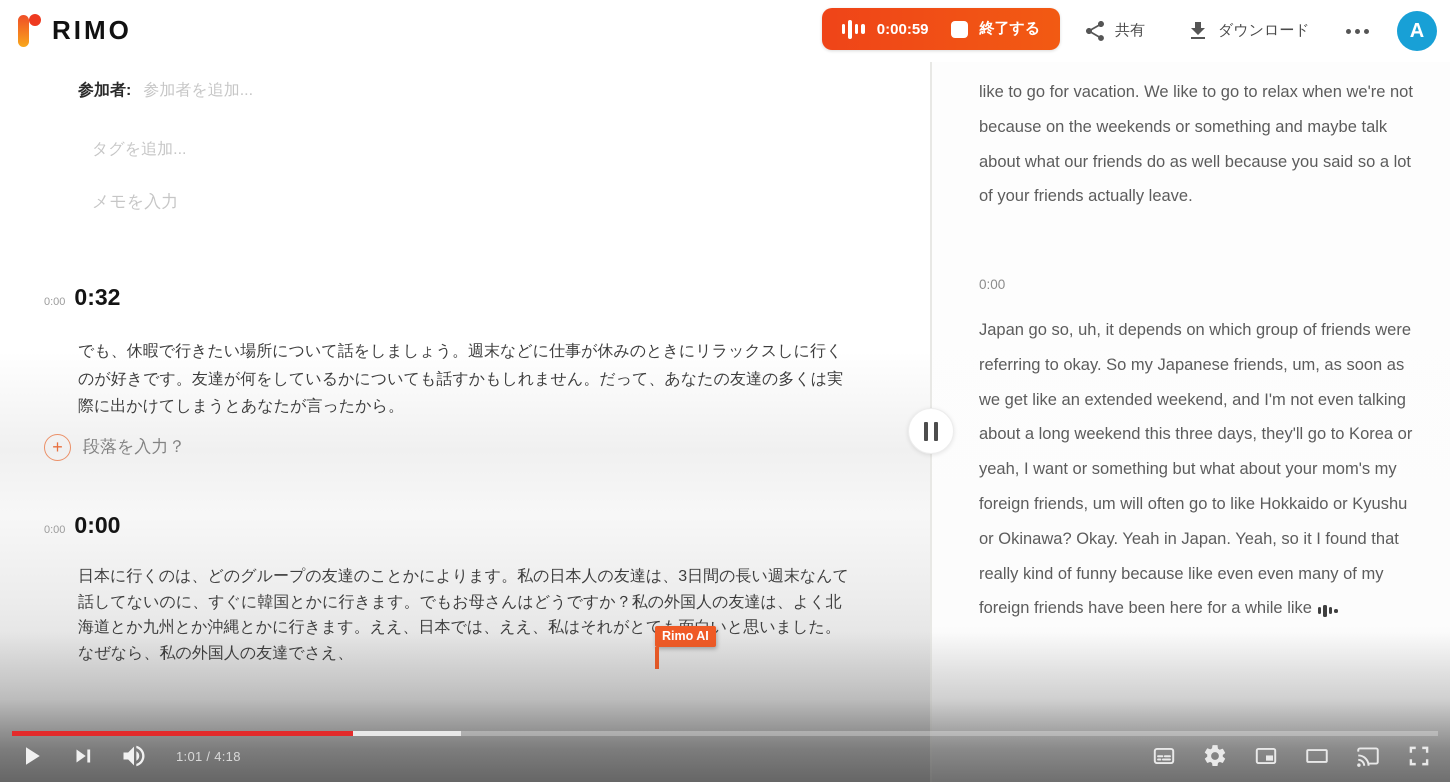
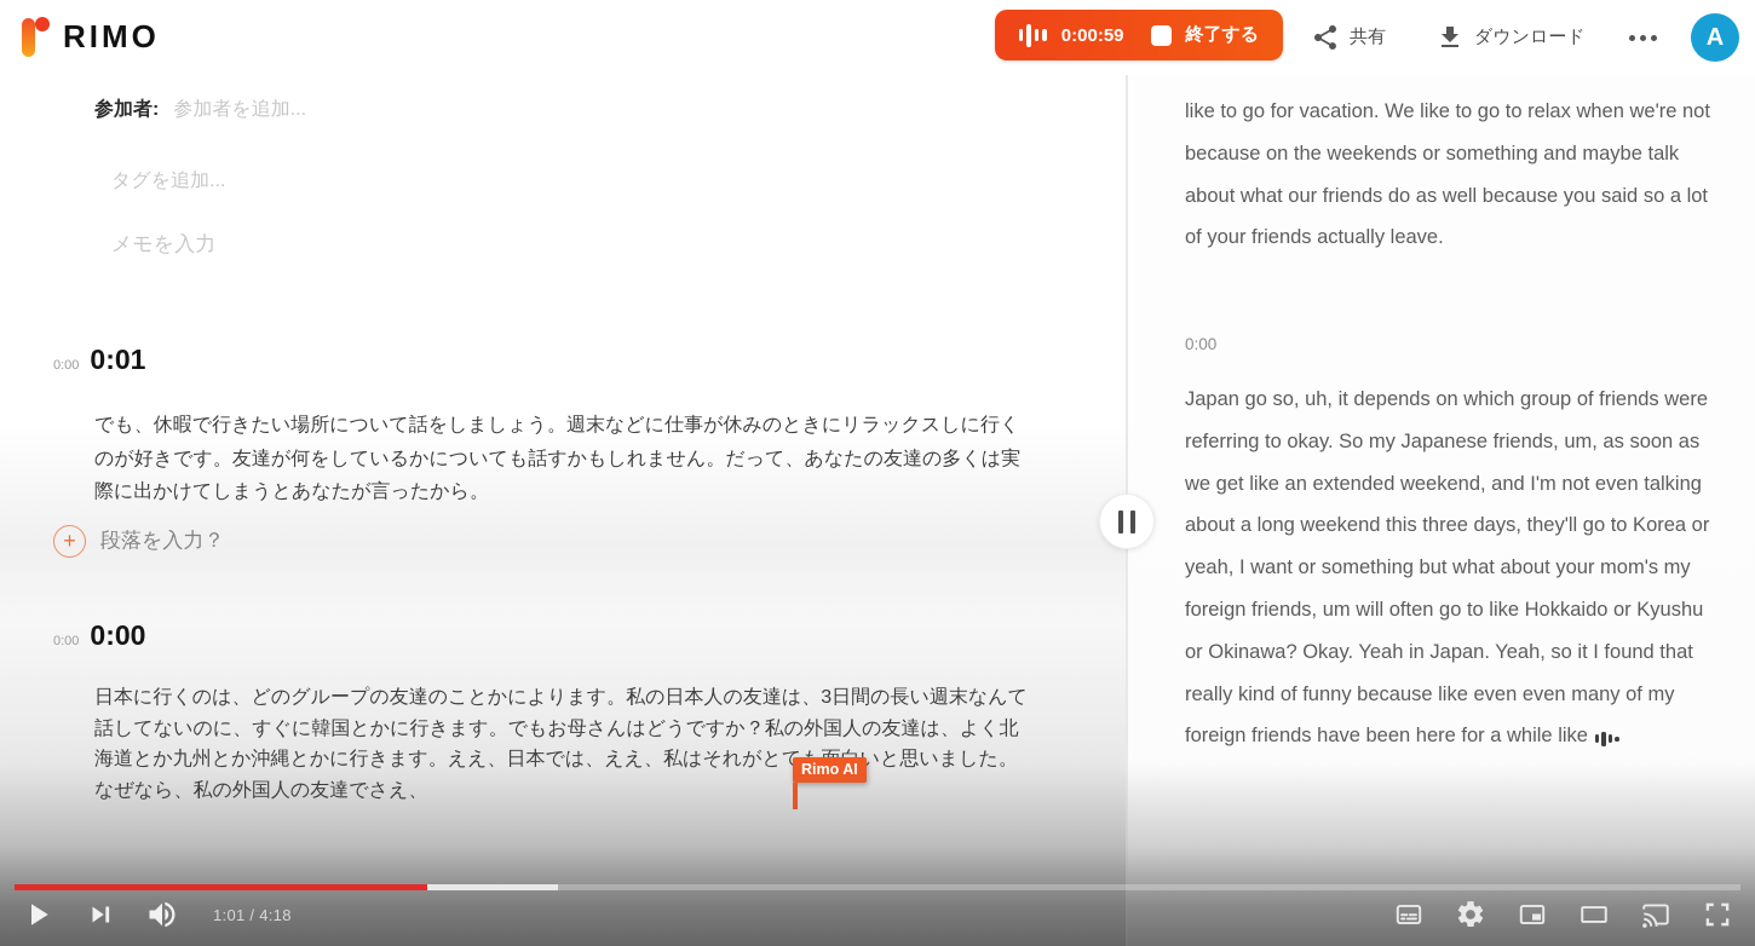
  RIMO
  0:00:59
  終了する
  共有
  ダウンロード
  A
  参加者:
  参加者を追加...
  タグを追加...
  メモを入力
  0:00
- 0:32
+ 0:01
  でも、休暇で行きたい場所について話をしましょう。週末などに仕事が休みのときにリラックスしに行くのが好きです。友達が何をしているかについても話すかもしれません。だって、あなたの友達の多くは実際に出かけてしまうとあなたが言ったから。
  +
  段落を入力？
  0:00
  0:00
  日本に行くのは、どのグループの友達のことかによります。私の日本人の友達は、3日間の長い週末なんて話してないのに、すぐに韓国とかに行きます。でもお母さんはどうですか？私の外国人の友達は、よく北海道とか九州とか沖縄とかに行きます。ええ、日本では、ええ、私はそれがといと思いました。
  like to go for vacation. We like to go to relax when we're not because on the weekends or something and maybe talk about what our friends do as well because you said so a lot of your friends actually leave.
  0:00
  Japan go so, uh, it depends on which group of friends were referring to okay. So my Japanese friends, um, as soon as we get like an extended weekend, and I'm not even talking about a long weekend this three days, they'll go to Korea or yeah, I want or something but what about your mom's my foreign friends, um will often go to like Hokkaido or Kyushu or Okinawa? Okay. Yeah in Japan. Yeah, so it I found that really kind of funny because like even even many of my foreign friends have been here for a while like
  1:01 / 4:18
